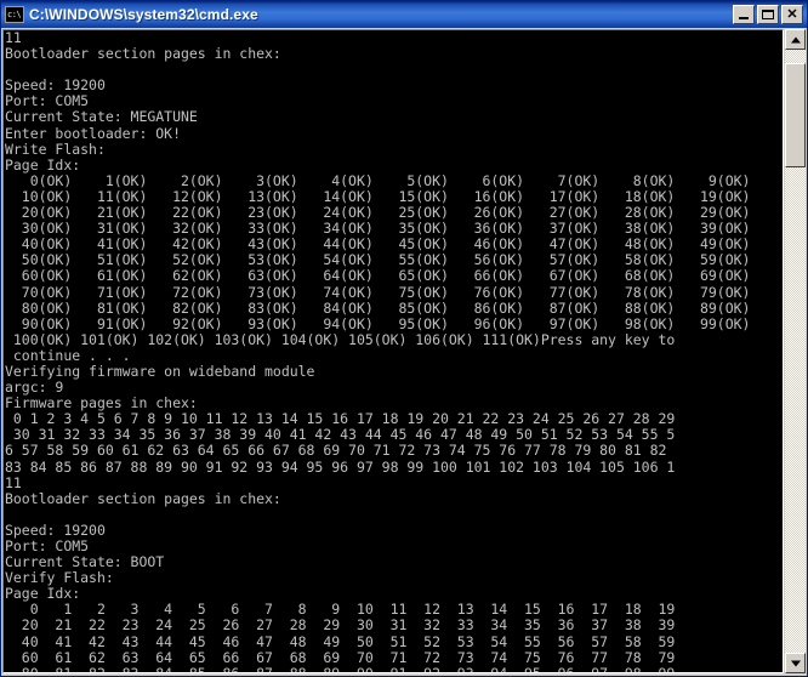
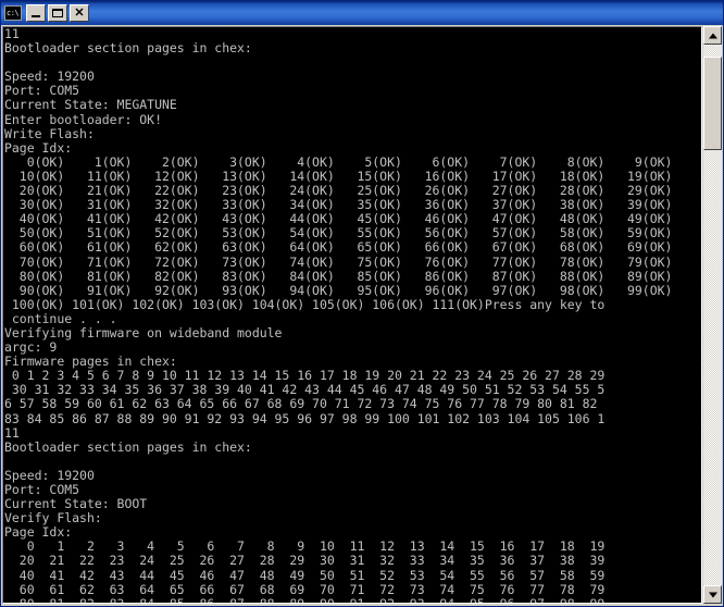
- C:\WINDOWS\system32\cmd.exe
  ✕
  11
  Bootloader section pages in chex:
  Speed: 19200
  Port: COM5
  Current State: MEGATUNE
  Enter bootloader: OK!
  Write Flash:
  Page Idx:
  0(OK) 1(OK) 2(OK) 3(OK) 4(OK) 5(OK) 6(OK) 7(OK) 8(OK) 9(OK)
  10(OK) 11(OK) 12(OK) 13(OK) 14(OK) 15(OK) 16(OK) 17(OK) 18(OK) 19(OK)
  20(OK) 21(OK) 22(OK) 23(OK) 24(OK) 25(OK) 26(OK) 27(OK) 28(OK) 29(OK)
  30(OK) 31(OK) 32(OK) 33(OK) 34(OK) 35(OK) 36(OK) 37(OK) 38(OK) 39(OK)
  40(OK) 41(OK) 42(OK) 43(OK) 44(OK) 45(OK) 46(OK) 47(OK) 48(OK) 49(OK)
  50(OK) 51(OK) 52(OK) 53(OK) 54(OK) 55(OK) 56(OK) 57(OK) 58(OK) 59(OK)
  60(OK) 61(OK) 62(OK) 63(OK) 64(OK) 65(OK) 66(OK) 67(OK) 68(OK) 69(OK)
  70(OK) 71(OK) 72(OK) 73(OK) 74(OK) 75(OK) 76(OK) 77(OK) 78(OK) 79(OK)
  80(OK) 81(OK) 82(OK) 83(OK) 84(OK) 85(OK) 86(OK) 87(OK) 88(OK) 89(OK)
  90(OK) 91(OK) 92(OK) 93(OK) 94(OK) 95(OK) 96(OK) 97(OK) 98(OK) 99(OK)
  100(OK) 101(OK) 102(OK) 103(OK) 104(OK) 105(OK) 106(OK) 111(OK)Press any key to
  continue . . .
  Verifying firmware on wideband module
  argc: 9
  Firmware pages in chex:
  0 1 2 3 4 5 6 7 8 9 10 11 12 13 14 15 16 17 18 19 20 21 22 23 24 25 26 27 28 29
  30 31 32 33 34 35 36 37 38 39 40 41 42 43 44 45 46 47 48 49 50 51 52 53 54 55 5
  6 57 58 59 60 61 62 63 64 65 66 67 68 69 70 71 72 73 74 75 76 77 78 79 80 81 82
  83 84 85 86 87 88 89 90 91 92 93 94 95 96 97 98 99 100 101 102 103 104 105 106 1
  11
  Bootloader section pages in chex:
  Speed: 19200
  Port: COM5
  Current State: BOOT
  Verify Flash:
  Page Idx:
  0 1 2 3 4 5 6 7 8 9 10 11 12 13 14 15 16 17 18 19
  20 21 22 23 24 25 26 27 28 29 30 31 32 33 34 35 36 37 38 39
  40 41 42 43 44 45 46 47 48 49 50 51 52 53 54 55 56 57 58 59
  60 61 62 63 64 65 66 67 68 69 70 71 72 73 74 75 76 77 78 79
